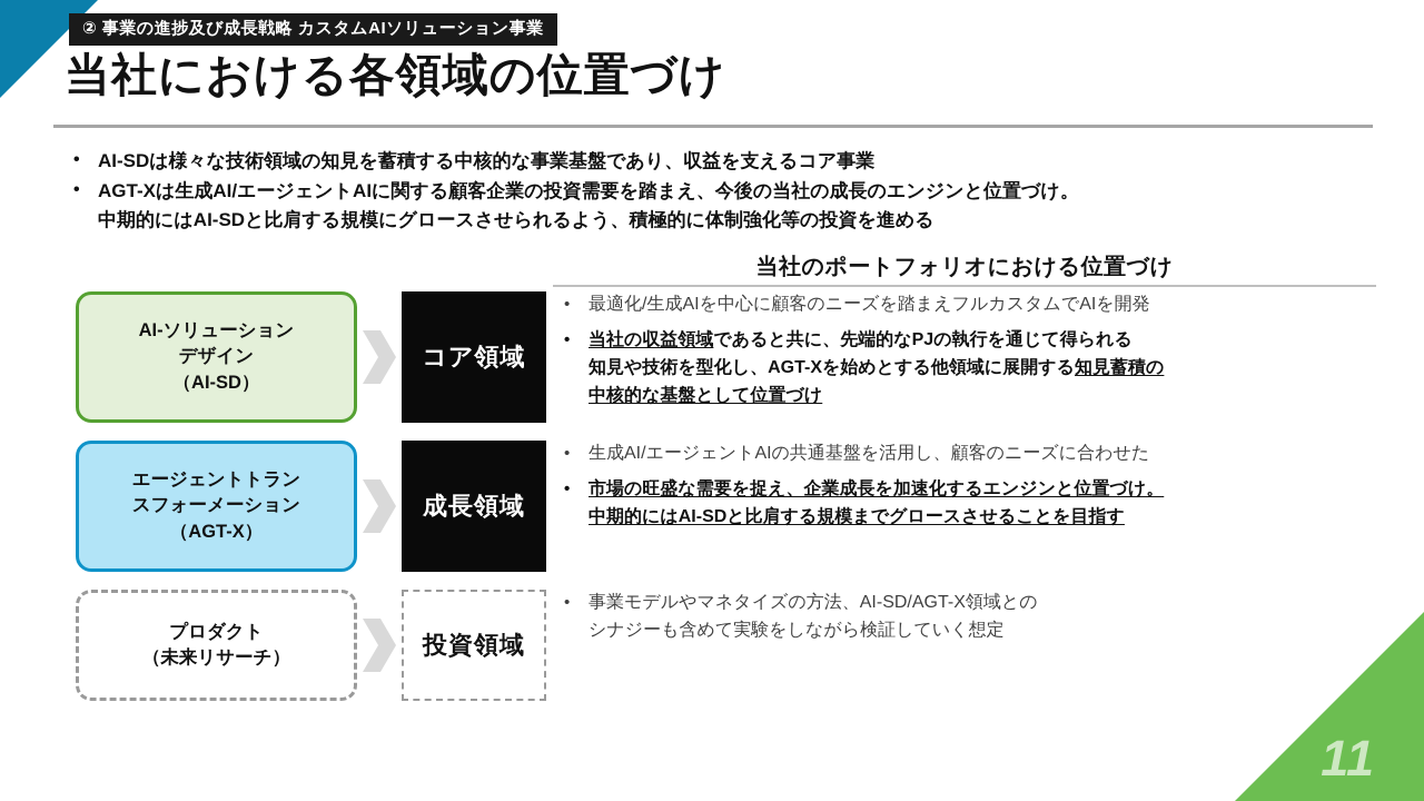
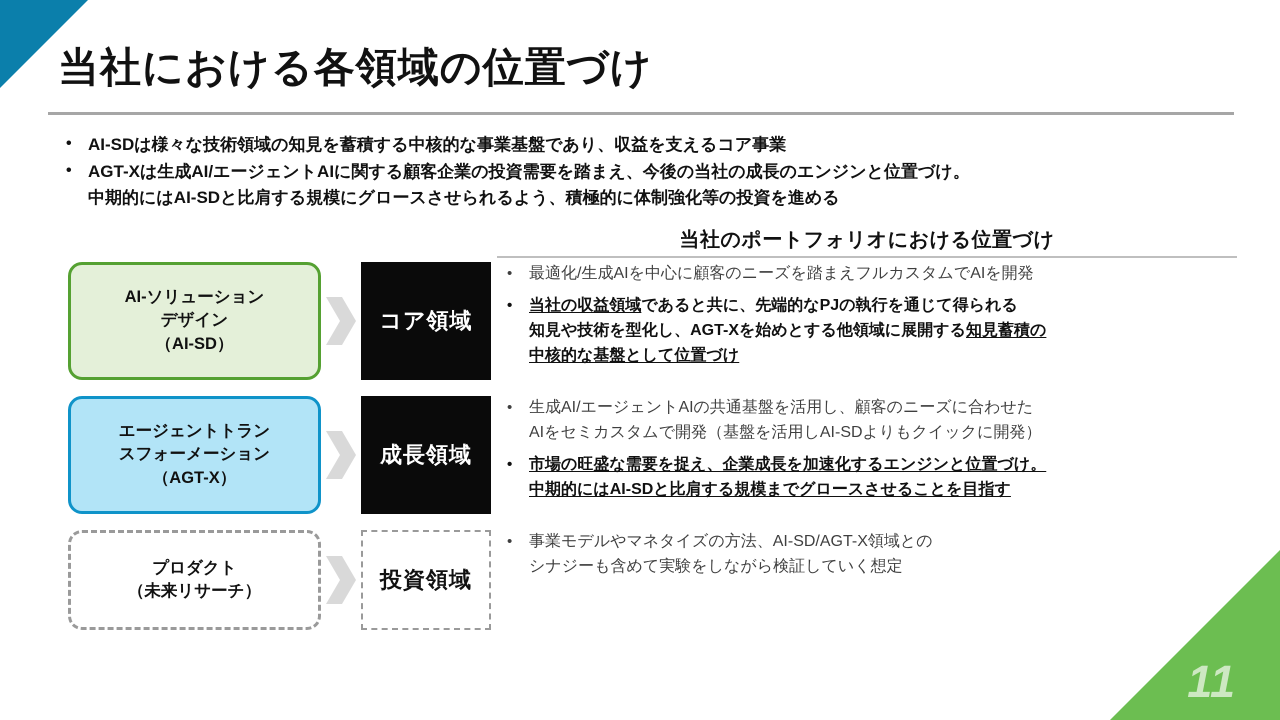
  11
- ② 事業の進捗及び成長戦略 カスタムAIソリューション事業
  当社における各領域の位置づけ
  •
  AI-SDは様々な技術領域の知見を蓄積する中核的な事業基盤であり、収益を支えるコア事業
  •
  AGT-Xは生成AI/エージェントAIに関する顧客企業の投資需要を踏まえ、今後の当社の成長のエンジンと位置づけ。
  中期的にはAI-SDと比肩する規模にグロースさせられるよう、積極的に体制強化等の投資を進める
  当社のポートフォリオにおける位置づけ
  AI-ソリューション
  デザイン
  （AI-SD）
  コア領域
  •
  最適化/生成AIを中心に顧客のニーズを踏まえフルカスタムでAIを開発
  •
  当社の収益領域であると共に、先端的なPJの執行を通じて得られる
  知見や技術を型化し、AGT-Xを始めとする他領域に展開する知見蓄積の
  中核的な基盤として位置づけ
  エージェントトラン
  スフォーメーション
  （AGT-X）
  成長領域
  •
  生成AI/エージェントAIの共通基盤を活用し、顧客のニーズに合わせた
+ AIをセミカスタムで開発（基盤を活用しAI-SDよりもクイックに開発）
  •
  市場の旺盛な需要を捉え、企業成長を加速化するエンジンと位置づけ。
  中期的にはAI-SDと比肩する規模までグロースさせることを目指す
  プロダクト
  （未来リサーチ）
  投資領域
  •
  事業モデルやマネタイズの方法、AI-SD/AGT-X領域との
  シナジーも含めて実験をしながら検証していく想定
